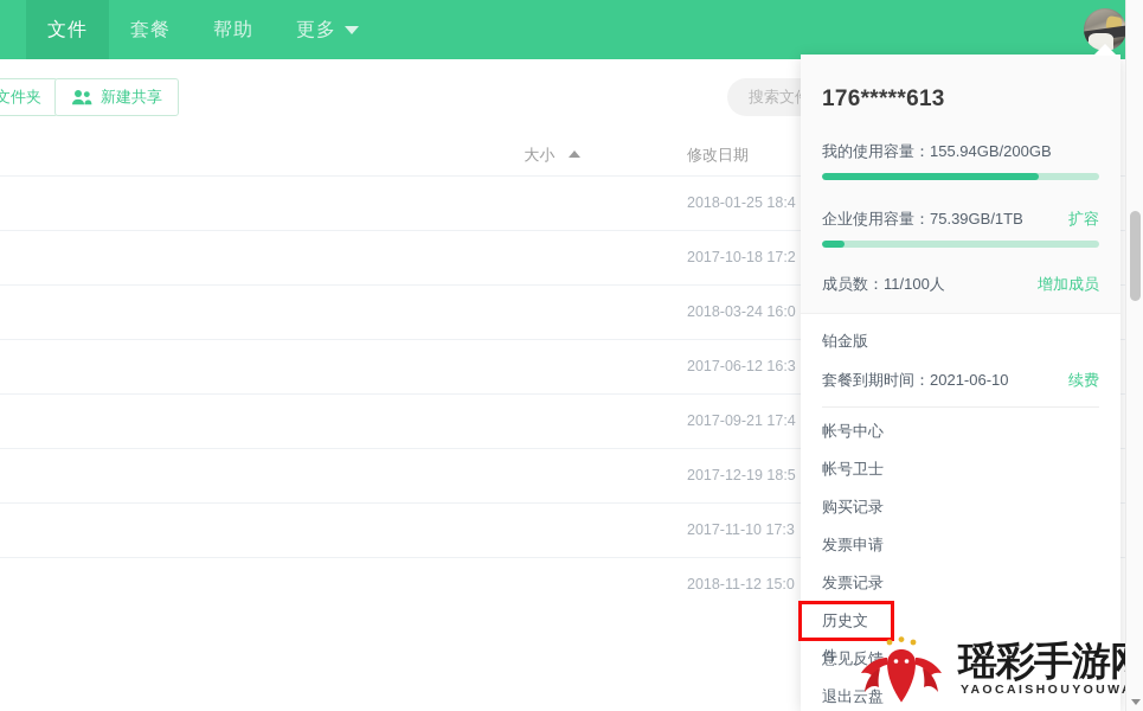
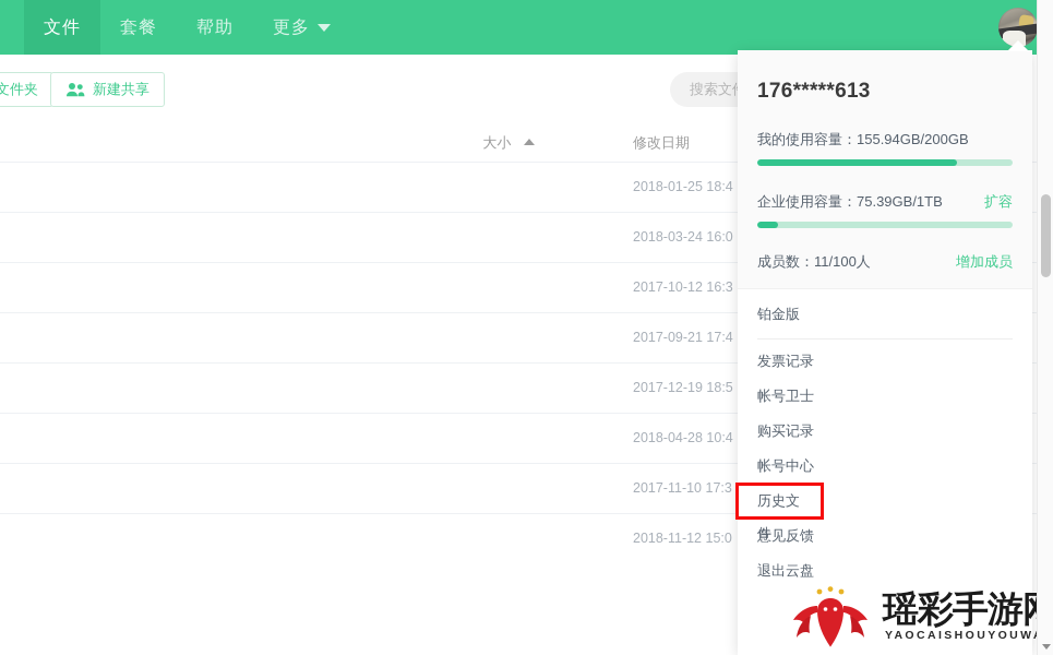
  文件
  套餐
  帮助
  更多
  新建共享
  搜索文
  大小
  修改日期
  2018-01-25 18:4
- 2017-10-18 17:2
  2018-03-24 16:0
- 2017-06-12 16:3
+ 2017-10-12 16:3
  2017-09-21 17:4
  2017-12-19 18:5
+ 2018-04-28 10:4
  2017-11-10 17:3
  2018-11-12 15:0
  176*****613
  我的使用容量：155.94GB/200GB
  企业使用容量：75.39GB/1TB
  扩容
  成员数：11/100人
  增加成员
  铂金版
- 套餐到期时间：2021-06-10
- 续费
- 帐号中心
+ 发票记录
  帐号卫士
  购买记录
- 发票申请
- 发票记录
+ 帐号中心
  历史文件
  意见反馈
  退出云盘
  瑶彩手游
  YAOCAISHOUYOUW
